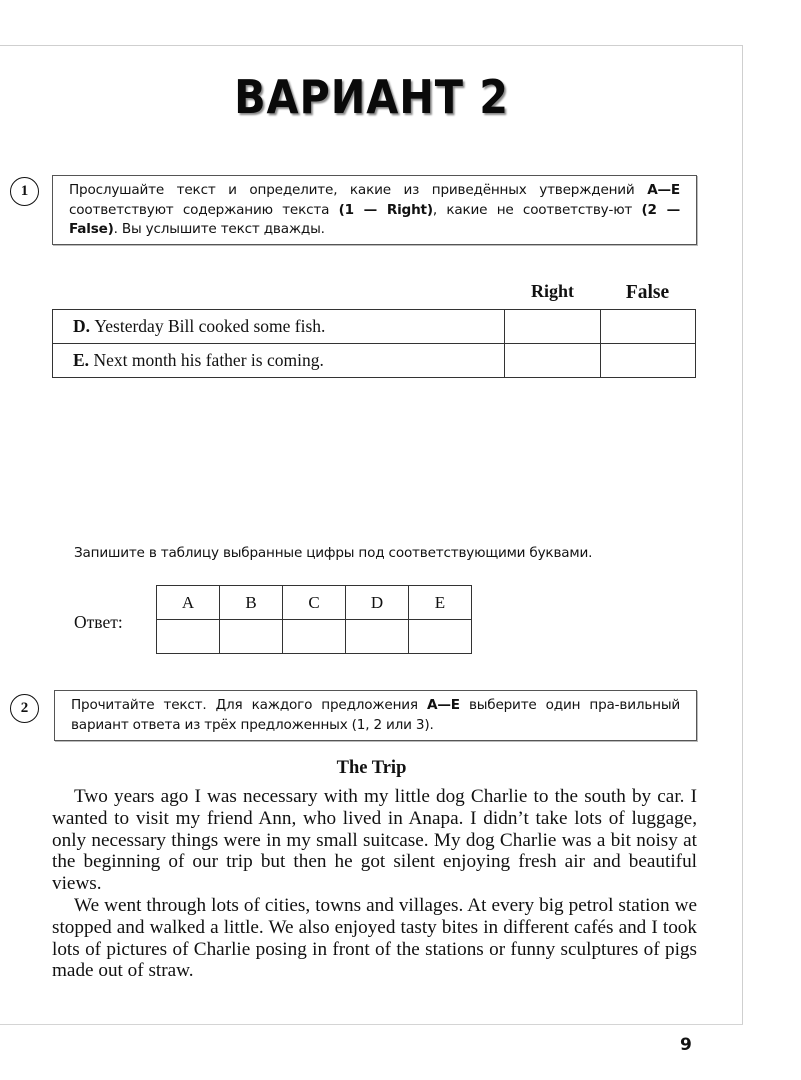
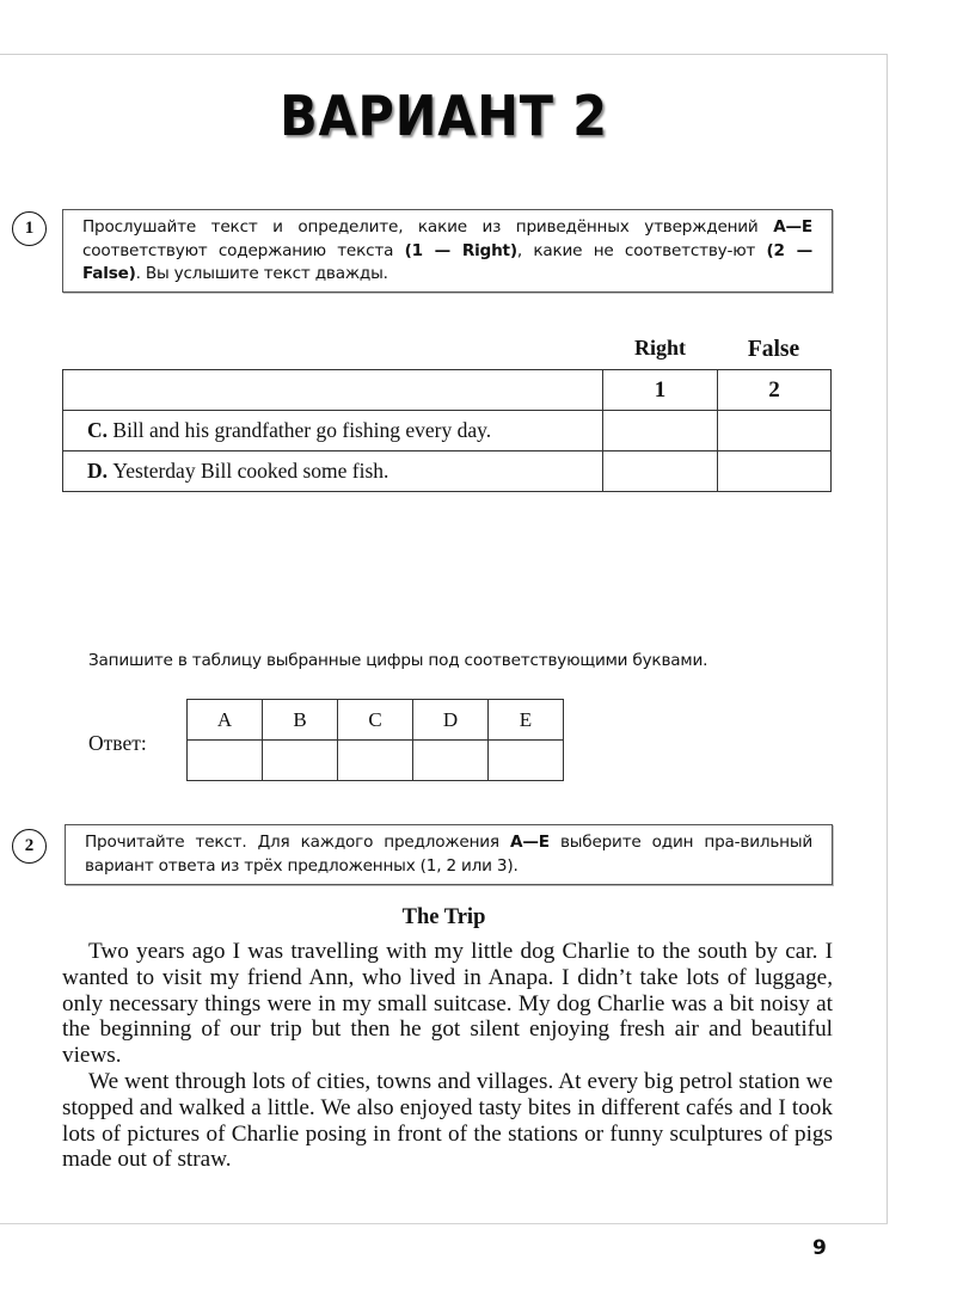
  ВАРИАНТ 2
  1
  Прослушайте текст и определите, какие из приведённых утверждений A—E соответствуют содержанию текста (1 — Right), какие не соответству-ют (2 — False). Вы услышите текст дважды.
  Right
  False
+ 	1	2
+ C. Bill and his grandfather go fishing every day.
  D. Yesterday Bill cooked some fish.
- E. Next month his father is coming.
  Запишите в таблицу выбранные цифры под соответствующими буквами.
  Ответ:
  A	B	C	D	E
  2
  Прочитайте текст. Для каждого предложения A—E выберите один пра-вильный вариант ответа из трёх предложенных (1, 2 или 3).
  The Trip
- Two years ago I was necessary with my little dog Charlie to the south by car. I wanted to visit my friend Ann, who lived in Anapa. I didn’t take lots of luggage, only necessary things were in my small suitcase. My dog Charlie was a bit noisy at the beginning of our trip but then he got silent enjoying fresh air and beautiful views.
+ Two years ago I was travelling with my little dog Charlie to the south by car. I wanted to visit my friend Ann, who lived in Anapa. I didn’t take lots of luggage, only necessary things were in my small suitcase. My dog Charlie was a bit noisy at the beginning of our trip but then he got silent enjoying fresh air and beautiful views.
  We went through lots of cities, towns and villages. At every big petrol station we stopped and walked a little. We also enjoyed tasty bites in different cafés and I took lots of pictures of Charlie posing in front of the stations or funny sculptures of pigs made out of straw.
  9
